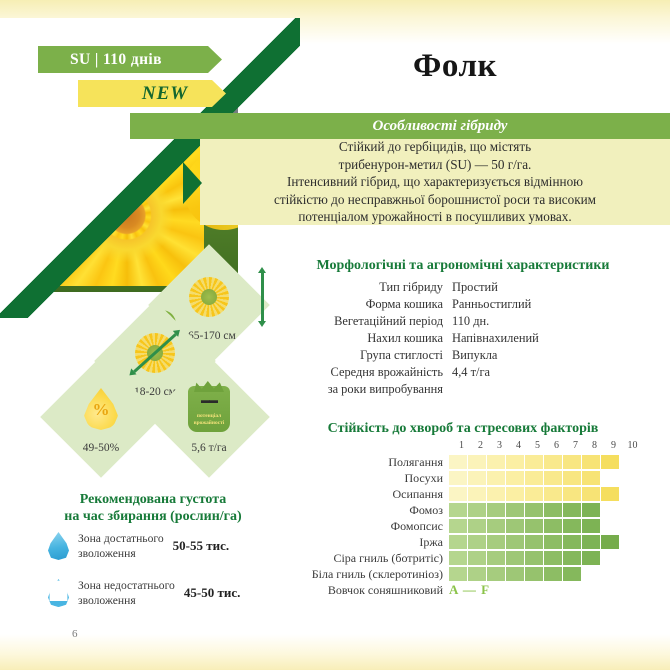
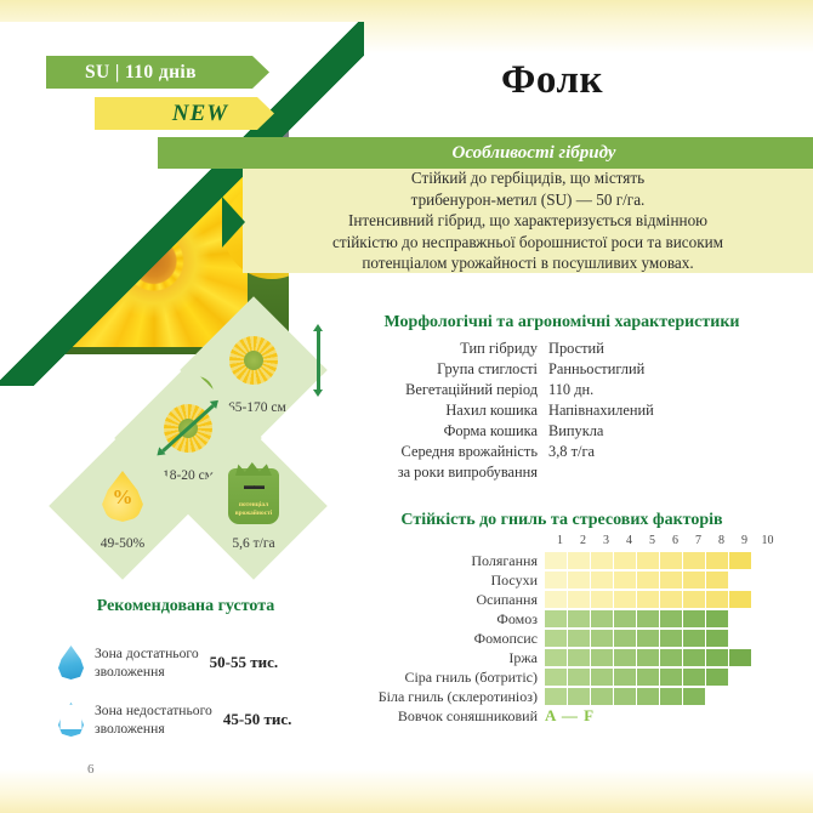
  SU | 110 днів
  NEW
  Фолк
  Особливості гібриду
  Стійкий до гербіцидів, що містять
  трибенурон-метил (SU) — 50 г/га.
  Інтенсивний гібрид, що характеризується відмінною
  стійкістю до несправжньої борошнистої роси та високим
  потенціалом урожайності в посушливих умовах.
  5-170 см
  8-20 с
  %
  49-50%
  ▬▬
  5,6 т/га
  Морфологічні та агрономічні характеристики
  Тип гібриду	Простий
- Форма кошика	Ранньостиглий
+ Група стиглості	Ранньостиглий
  Вегетаційний період	110 дн.
  Нахил кошика	Напівнахилений
- Група стиглості	Випукла
+ Форма кошика	Випукла
- Середня врожайність	4,4 т/га
+ Середня врожайність	3,8 т/га
  за роки випробування
- Стійкість до хвороб та стресових факторів
+ Стійкість до гниль та стресових факторів
  1
  2
  3
  4
  5
  6
  7
  8
  9
  10
  Полягання
  Посухи
  Осипання
  Фомоз
  Фомопсис
  Іржа
  Сіра гниль (ботритіс)
  Біла гниль (склеротиніоз)
  Вовчок соняшниковий
  A — F
  Рекомендована густота
- на час збирання (рослин/га)
  Зона достатнього
  зволоження
  50-55 тис.
  Зона недостатнього
  зволоження
  45-50 тис.
  6
